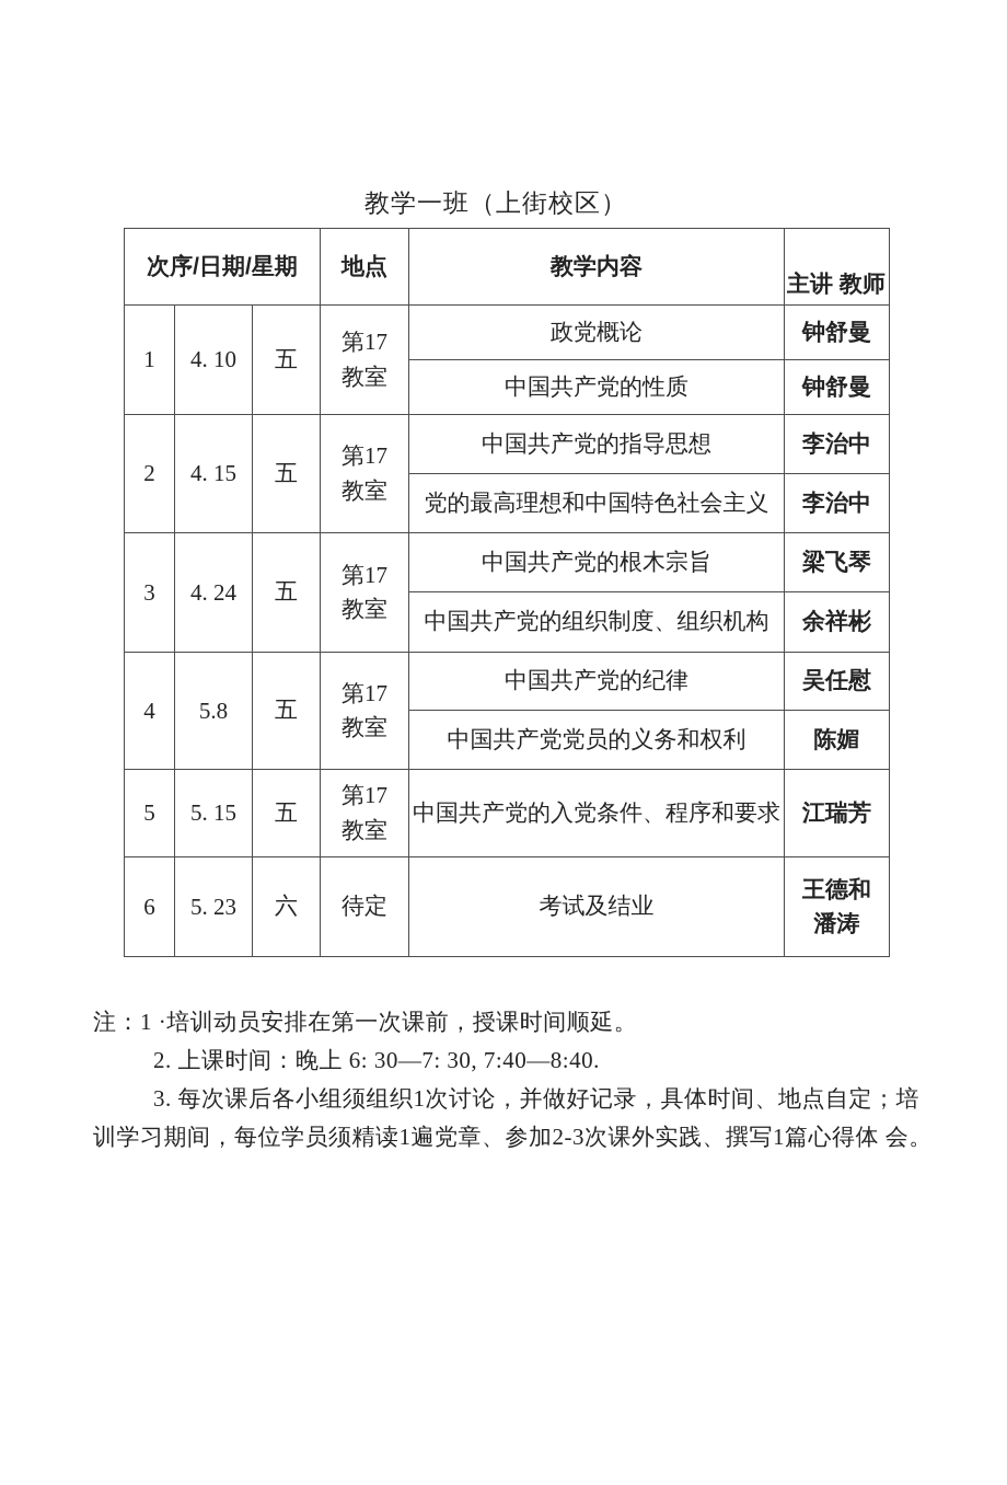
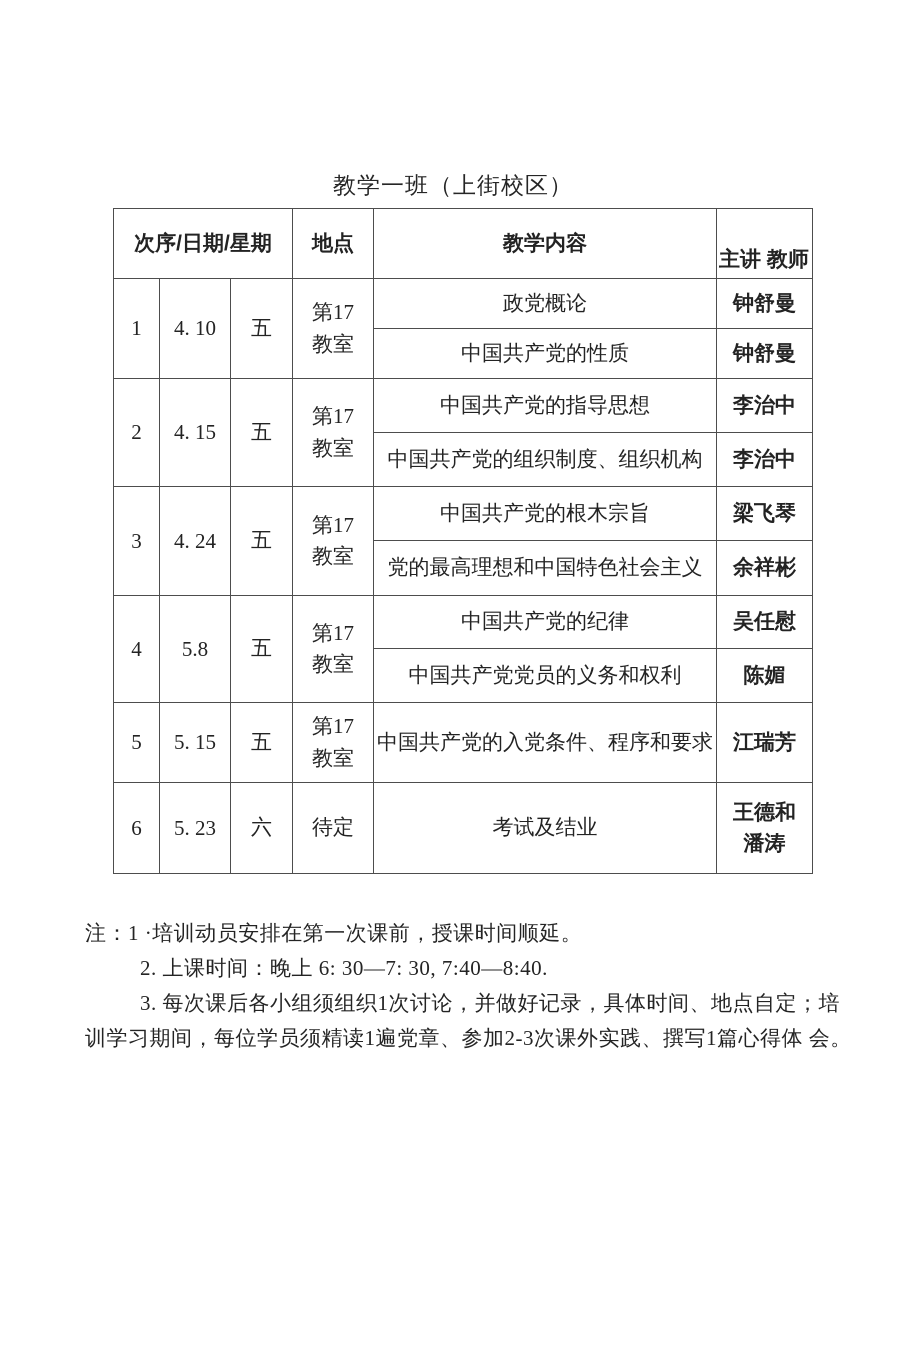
  教学一班（上街校区）
  次序/日期/星期	地点	教学内容	主讲 教师
  1	4. 10	五	第17 教室	政党概论	钟舒曼
  中国共产党的性质	钟舒曼
  2	4. 15	五	第17 教室	中国共产党的指导思想	李治中
- 党的最高理想和中国特色社会主义	李治中
+ 中国共产党的组织制度、组织机构	李治中
  3	4. 24	五	第17 教室	中国共产党的根木宗旨	梁飞琴
- 中国共产党的组织制度、组织机构	余祥彬
+ 党的最高理想和中国特色社会主义	余祥彬
  4	5.8	五	第17 教室	中国共产党的纪律	吴任慰
  中国共产党党员的义务和权利	陈媚
  5	5. 15	五	第17 教室	中国共产党的入党条件、程序和要求	江瑞芳
  6	5. 23	六	待定	考试及结业	王德和 潘涛
  注：1 ·培训动员安排在第一次课前，授课时间顺延。
  2. 上课时间：晚上 6: 30—7: 30, 7:40—8:40.
  3. 每次课后各小组须组织1次讨论，并做好记录，具体时间、地点自定；培
  训学习期间，每位学员须精读1遍党章、参加2-3次课外实践、撰写1篇心得体 会。
